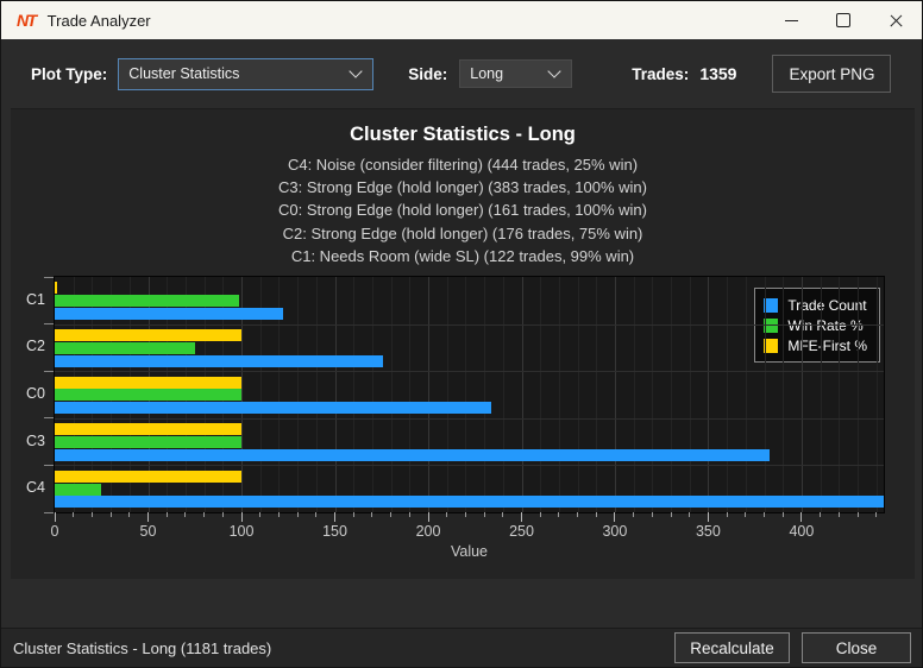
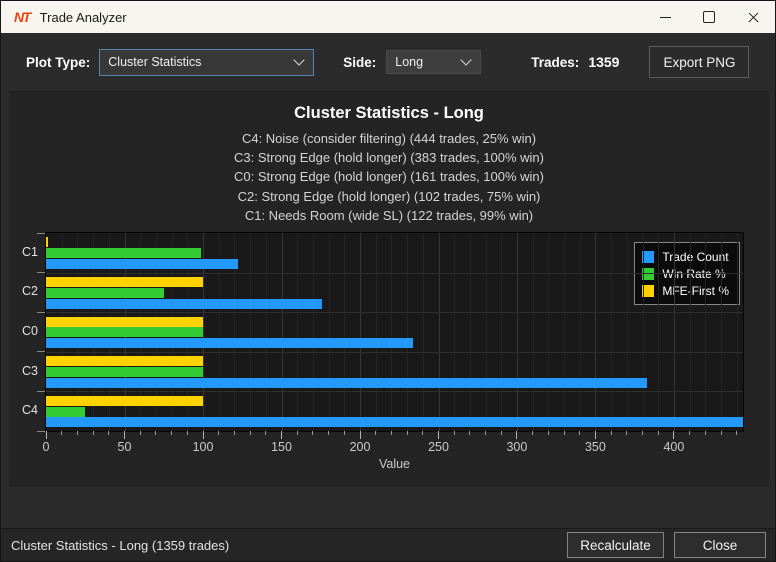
  NT
  Trade Analyzer
  Plot Type:
  Cluster Statistics
  Side:
  Long
  Trades:
  1359
  Export PNG
  Cluster Statistics - Long
  C4: Noise (consider filtering) (444 trades, 25% win)
  C3: Strong Edge (hold longer) (383 trades, 100% win)
  C0: Strong Edge (hold longer) (161 trades, 100% win)
- C2: Strong Edge (hold longer) (176 trades, 75% win)
+ C2: Strong Edge (hold longer) (102 trades, 75% win)
  C1: Needs Room (wide SL) (122 trades, 99% win)
  Value
  Trad Cout
  MFEFirst %
  C1
  C2
  C0
  C3
  C4
  0
  50
  100
  150
  200
  250
  300
  350
  400
- Cluster Statistics - Long (1181 trades)
+ Cluster Statistics - Long (1359 trades)
  Recalculate
  Close
